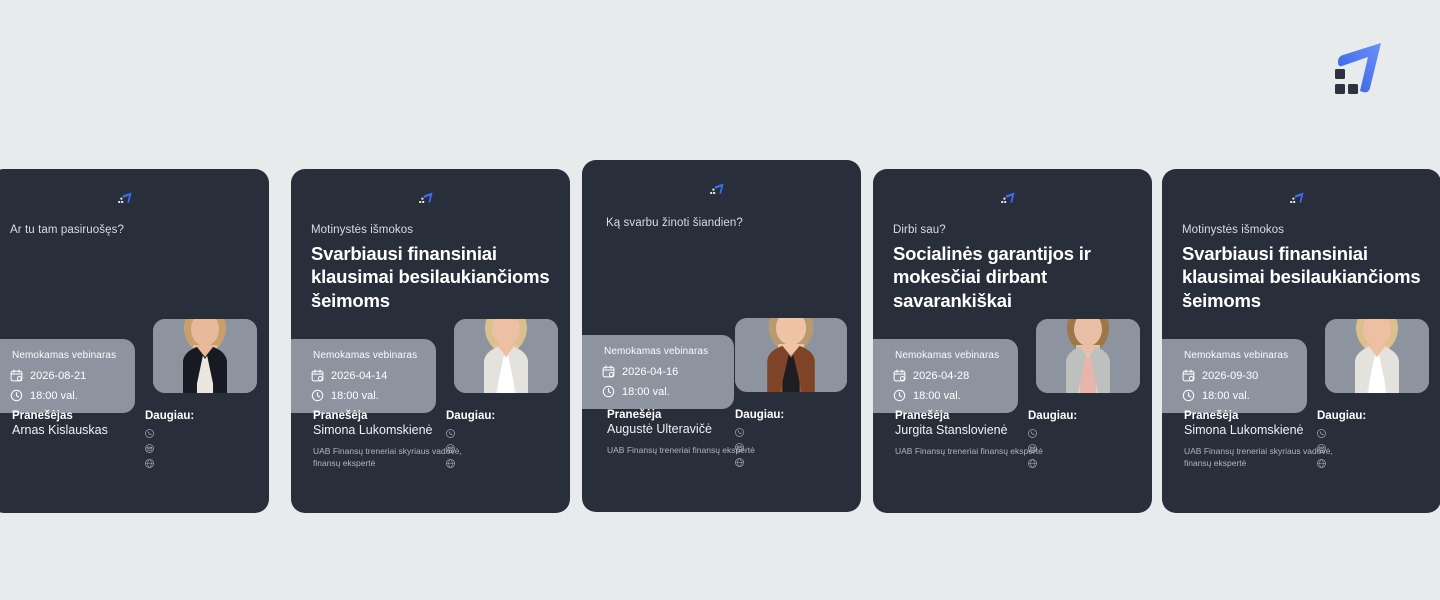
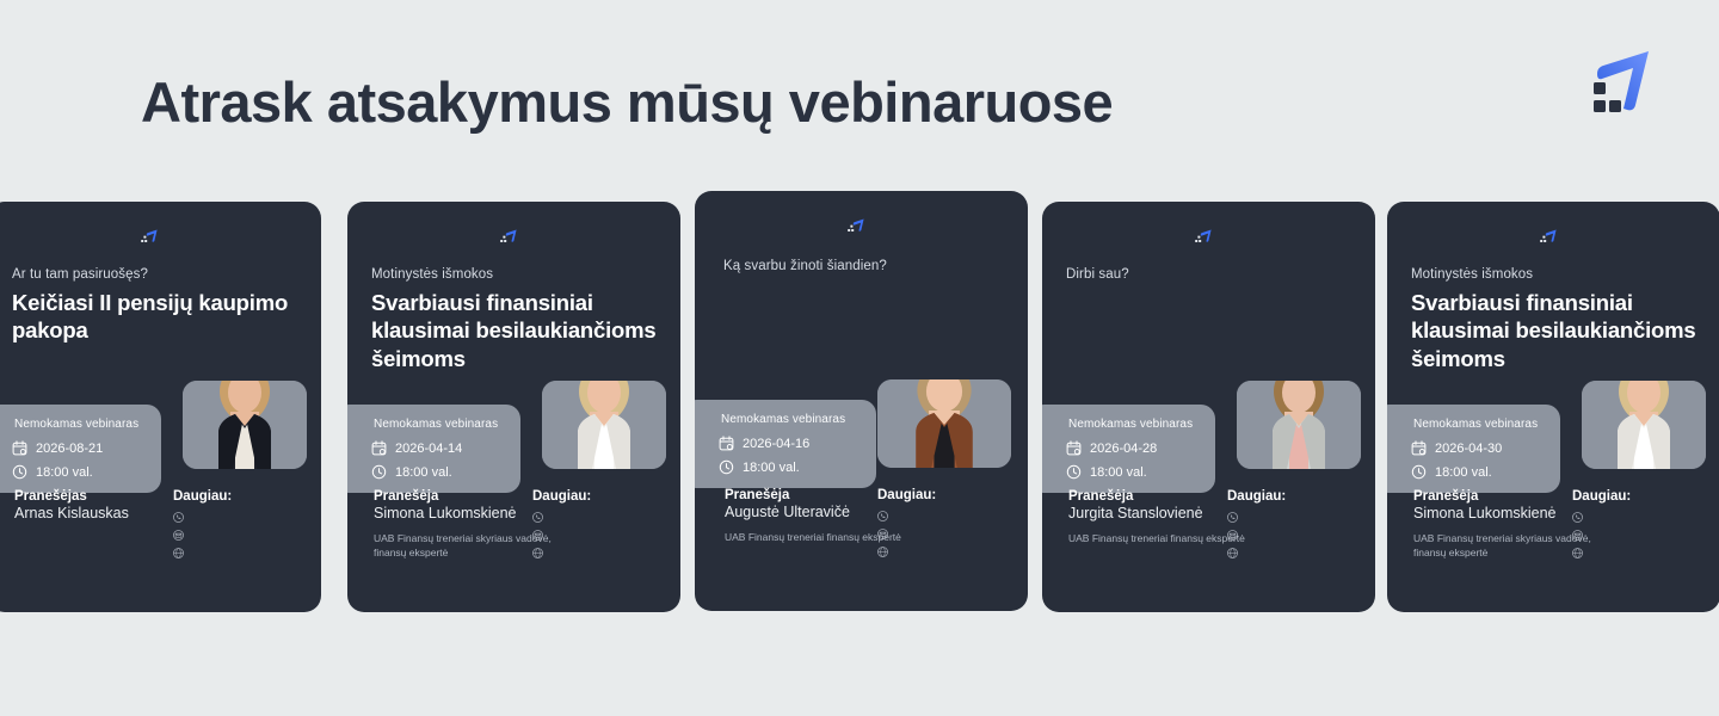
+ Atrask atsakymus mūsų vebinaruose
  Ar tu tam pasiruošęs?
+ Keičiasi II pensijų kaupimo pakopa
  Nemokamas vebinaras
  2026-08-21
  18:00 val.
  Pranešėjas
  Arnas Kislauskas
  Daugiau:
  Motinystės išmokos
  Svarbiausi finansiniai klausimai besilaukiančioms šeimoms
  Nemokamas vebinaras
  2026-04-14
  18:00 val.
  Pranešėja
  Simona Lukomskienė
  UAB Finansų treneriai skyriaus vadovė, finansų ekspertė
  Daugiau:
  Ką svarbu žinoti šiandien?
  Nemokamas vebinaras
  2026-04-16
  18:00 val.
  Pranešėja
  Augustė Ulteravičė
  UAB Finansų treneriai finansų ekspertė
  Daugiau:
  Dirbi sau?
- Socialinės garantijos ir mokesčiai dirbant savarankiškai
  Nemokamas vebinaras
  2026-04-28
  18:00 val.
  Pranešėja
  Jurgita Stanslovienė
  UAB Finansų treneriai finansų ekspertė
  Daugiau:
  Motinystės išmokos
  Svarbiausi finansiniai klausimai besilaukiančioms šeimoms
  Nemokamas vebinaras
- 2026-09-30
+ 2026-04-30
  18:00 val.
  Pranešėja
  Simona Lukomskienė
  UAB Finansų treneriai skyriaus vadovė, finansų ekspertė
  Daugiau:
